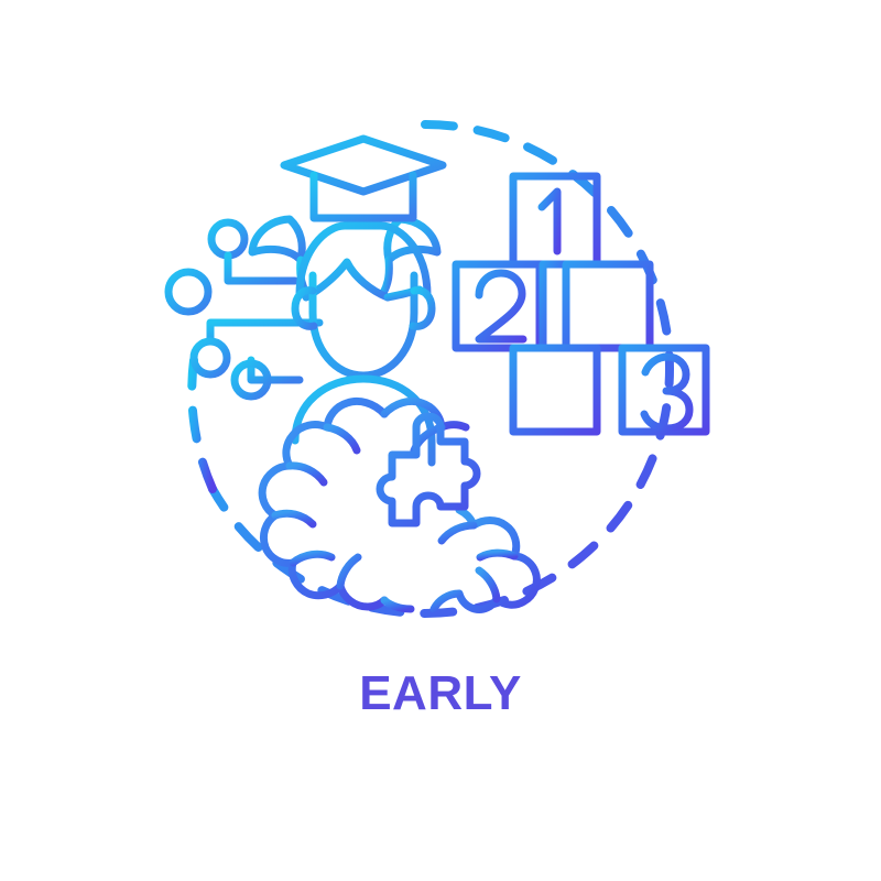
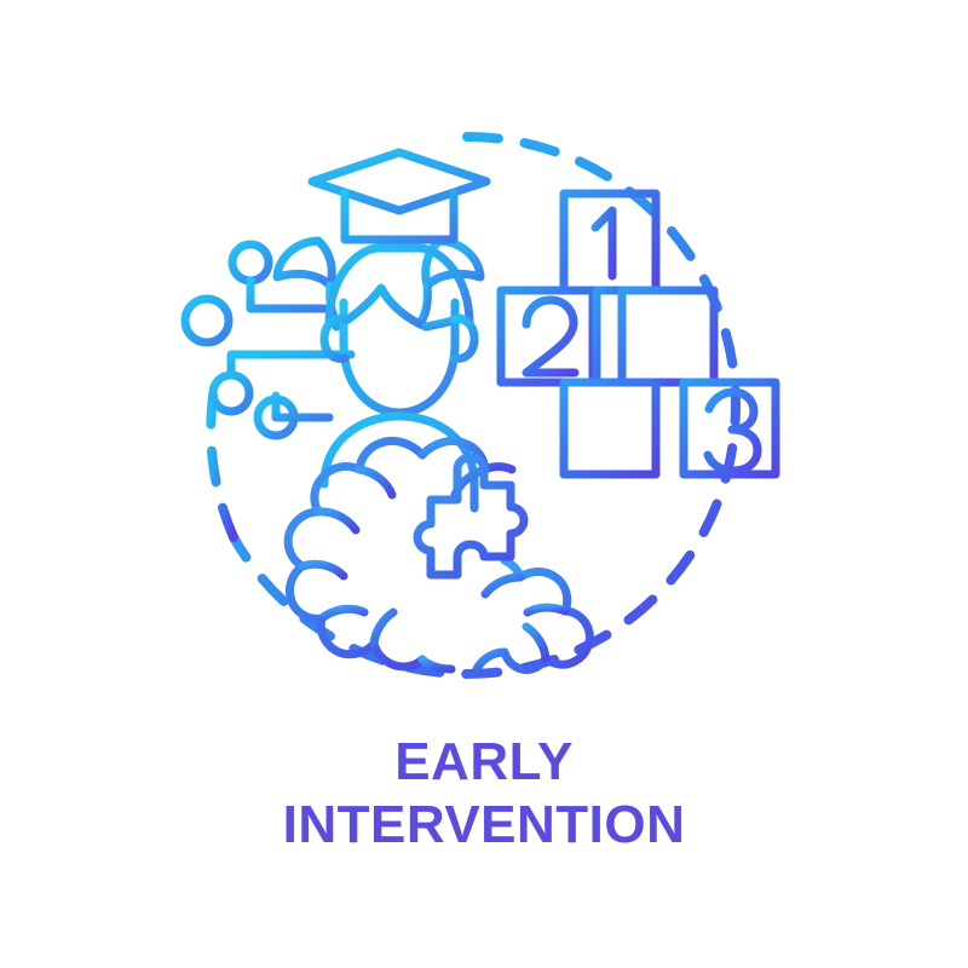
  EARLY
+ INTERVENTION
